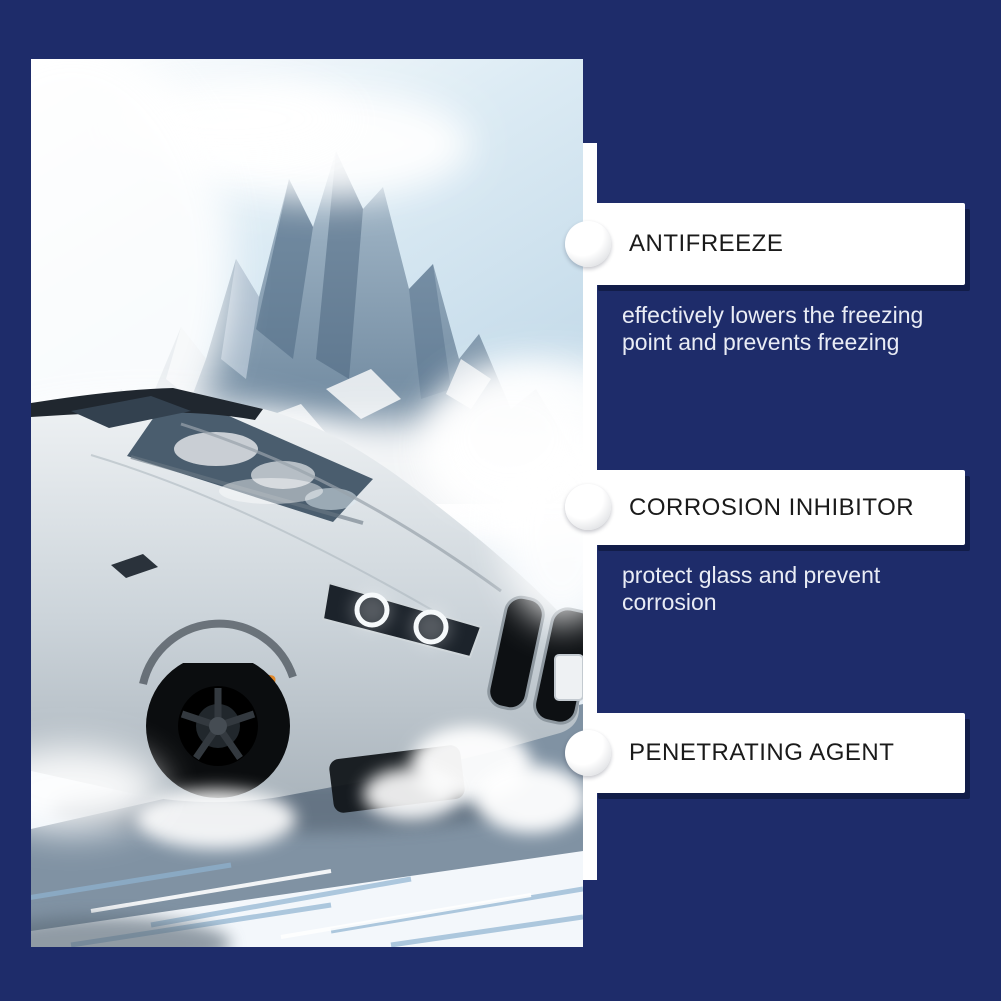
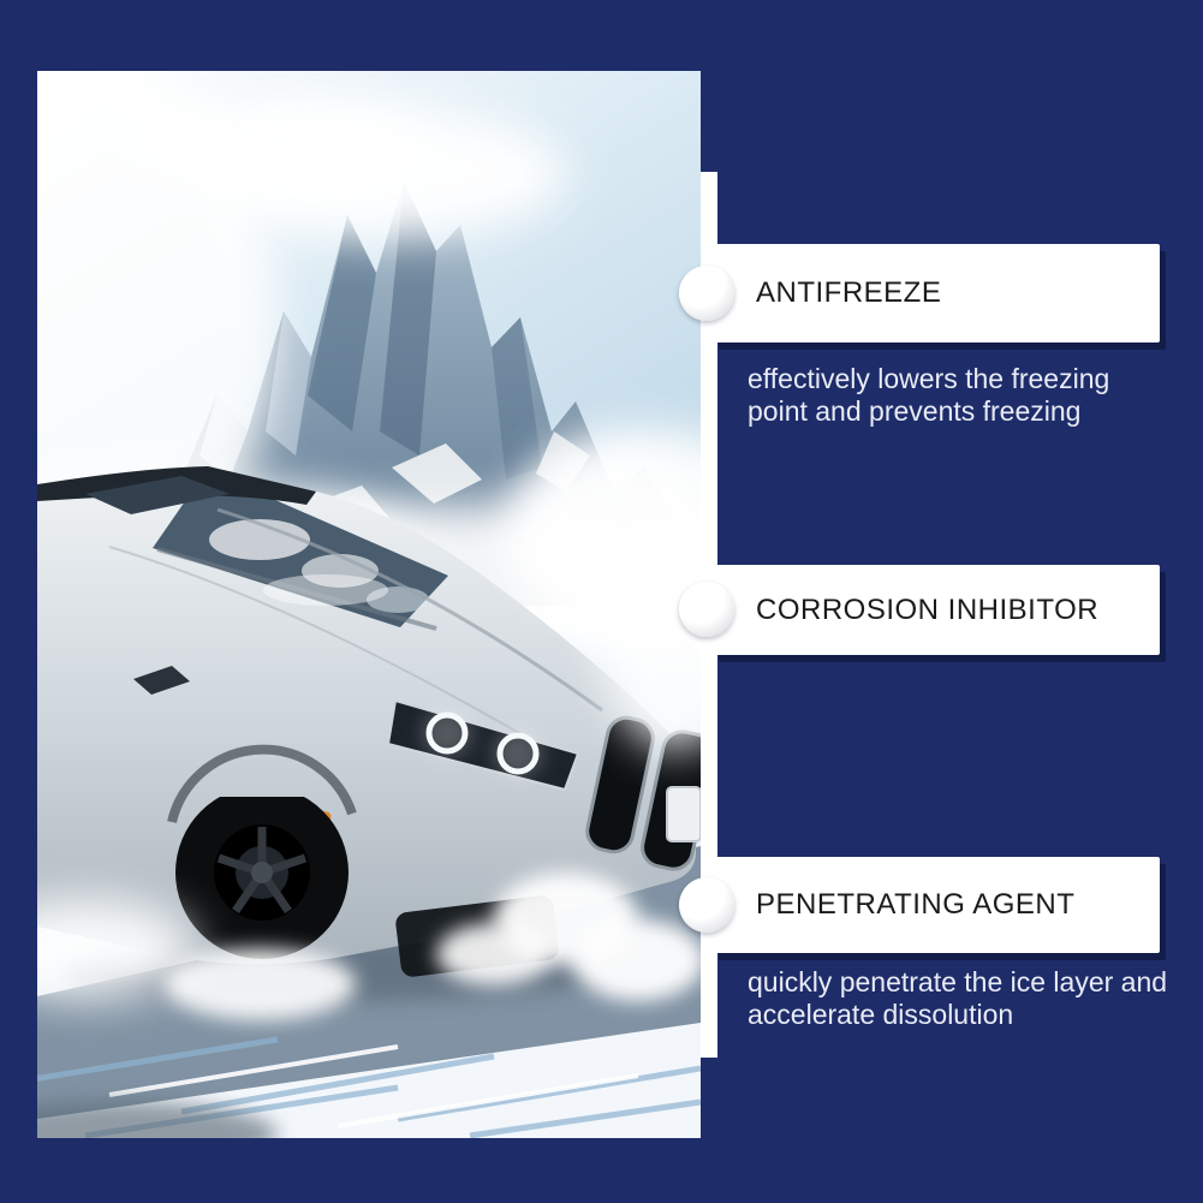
  ANTIFREEZE
  effectively lowers the freezing point and prevents freezing
  CORROSION INHIBITOR
- protect glass and prevent corrosion
  PENETRATING AGENT
+ quickly penetrate the ice layer and accelerate dissolution
